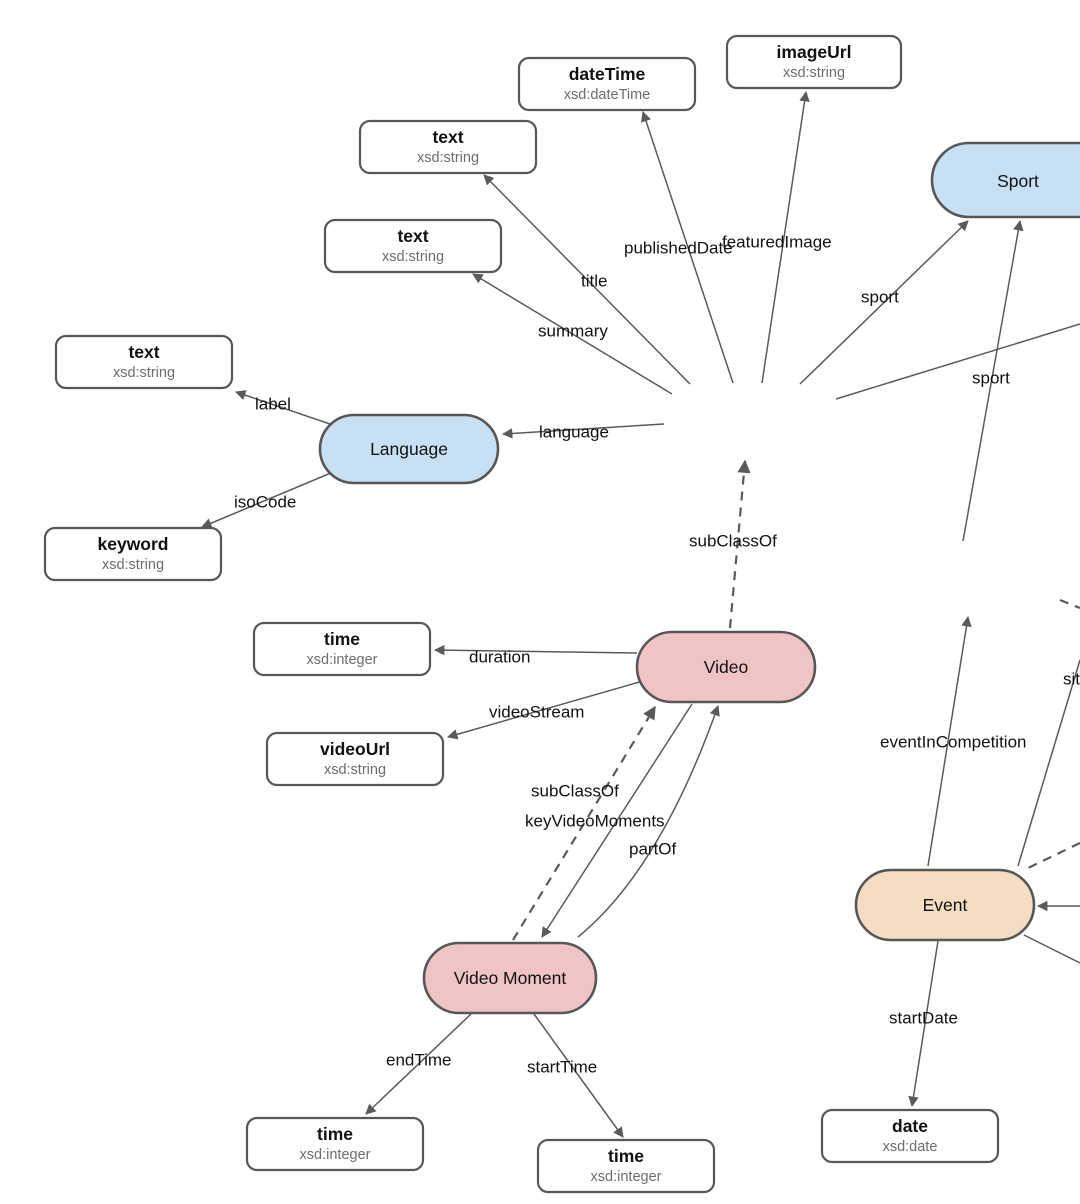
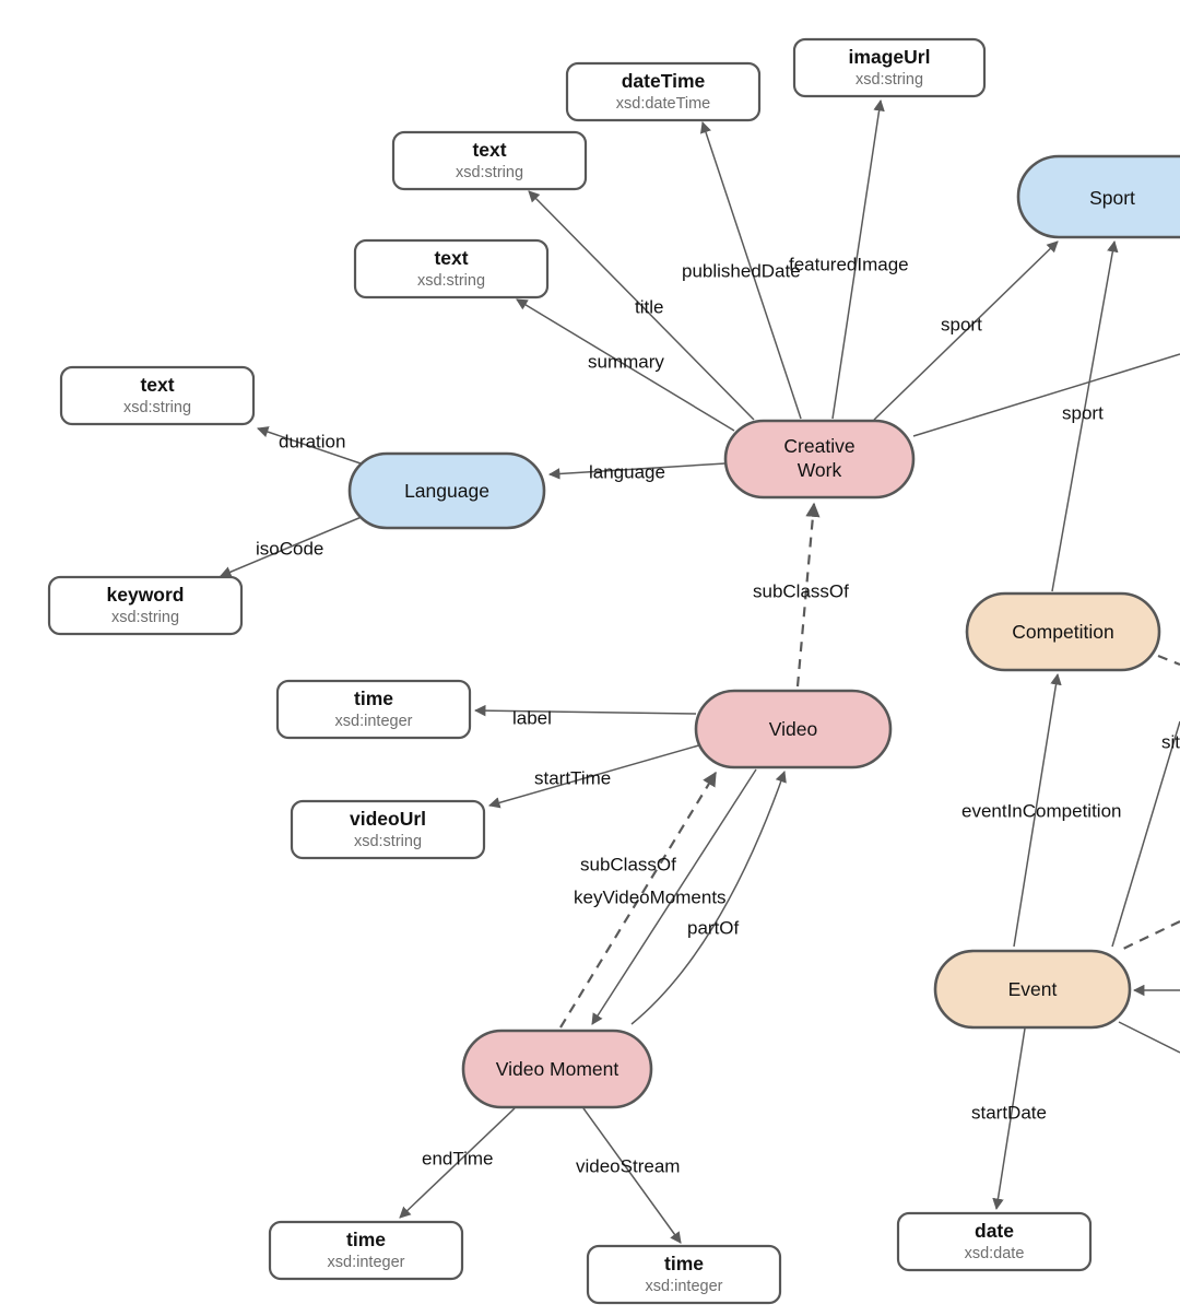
  publishedDate
  featuredImage
  title
  summary
  sport
  sport
  language
- label
+ duration
  isoCode
  subClassOf
- duration
+ label
- videoStream
+ startTime
  subClassOf
  keyVideoMoments
  partOf
  endTime
- startTime
+ videoStream
  eventInCompetition
  startDate
  sit
  dateTime
  xsd:dateTime
  imageUrl
  xsd:string
  text
  xsd:string
  text
  xsd:string
  text
  xsd:string
  keyword
  xsd:string
  time
  xsd:integer
  videoUrl
  xsd:string
  time
  xsd:integer
  time
  xsd:integer
  date
  xsd:date
+ Creative
+ Work
  Language
  Sport
+ Competition
  Event
  Video
  Video Moment
